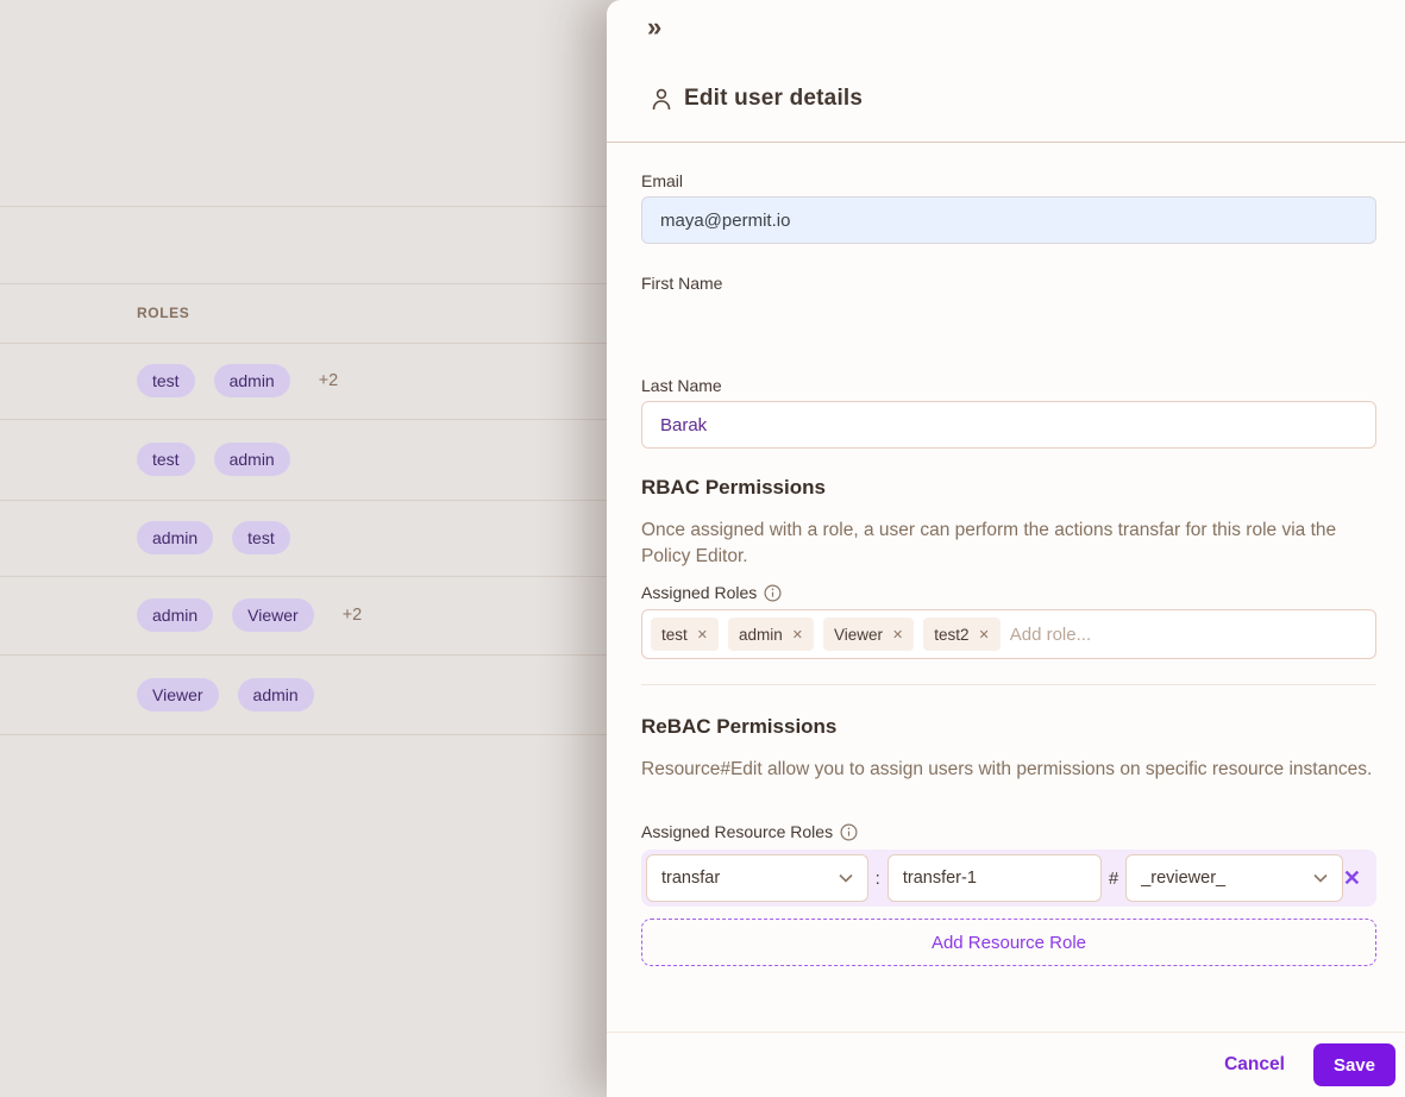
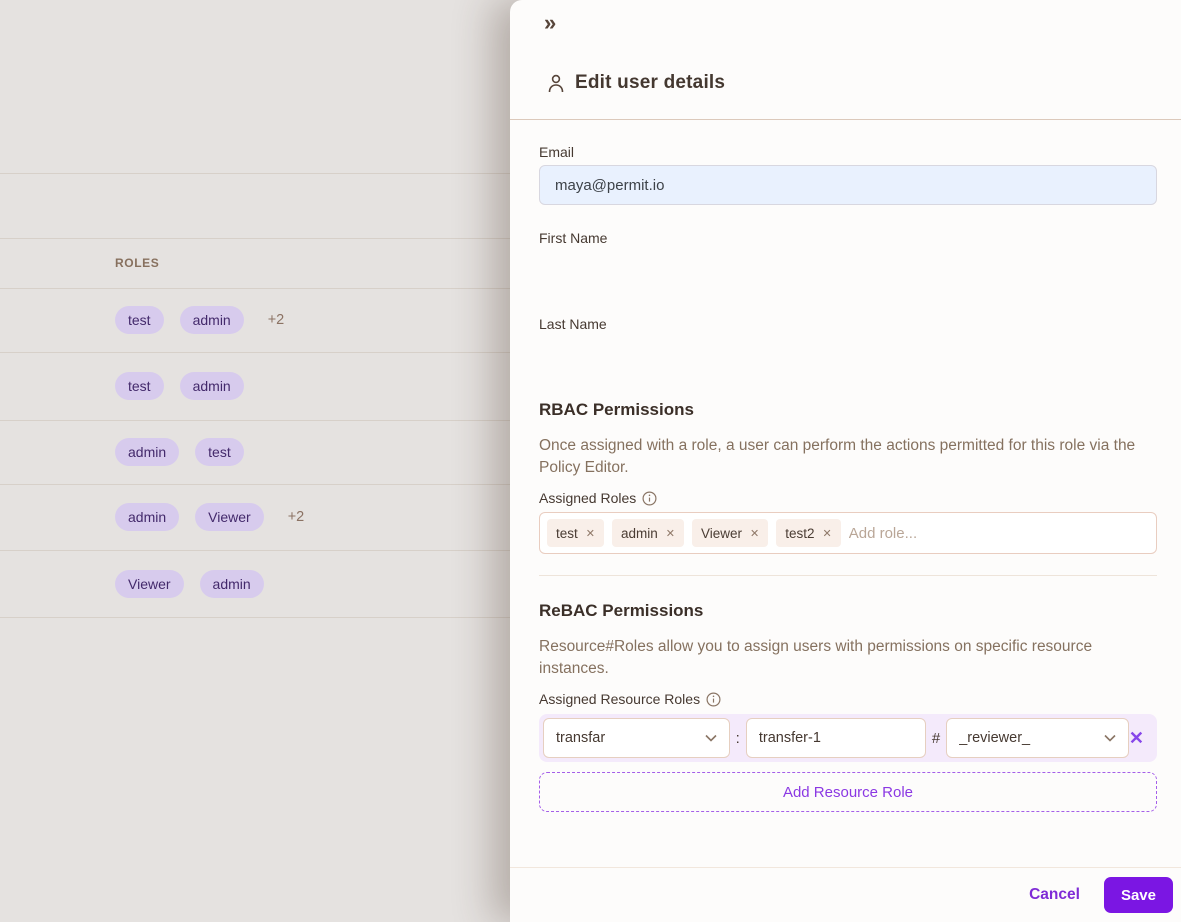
  ROLES
  test
  admin
  +2
  test
  admin
  admin
  test
  admin
  Viewer
  +2
  Viewer
  admin
  »
  Edit user details
  Email
  maya@permit.io
  First Name
  Last Name
- Barak
  RBAC Permissions
- Once assigned with a role, a user can perform the actions transfar for this role via the Policy Editor.
+ Once assigned with a role, a user can perform the actions permitted for this role via the Policy Editor.
  Assigned Roles
  test
  ✕
  admin
  ✕
  Viewer
  ✕
  test2
  ✕
  Add role...
  ReBAC Permissions
- Resource#Edit allow you to assign users with permissions on specific resource instances.
+ Resource#Roles allow you to assign users with permissions on specific resource instances.
  Assigned Resource Roles
  transfar
  :
  transfer-1
  #
  _reviewer_
  ✕
  Add Resource Role
  Cancel
  Save
